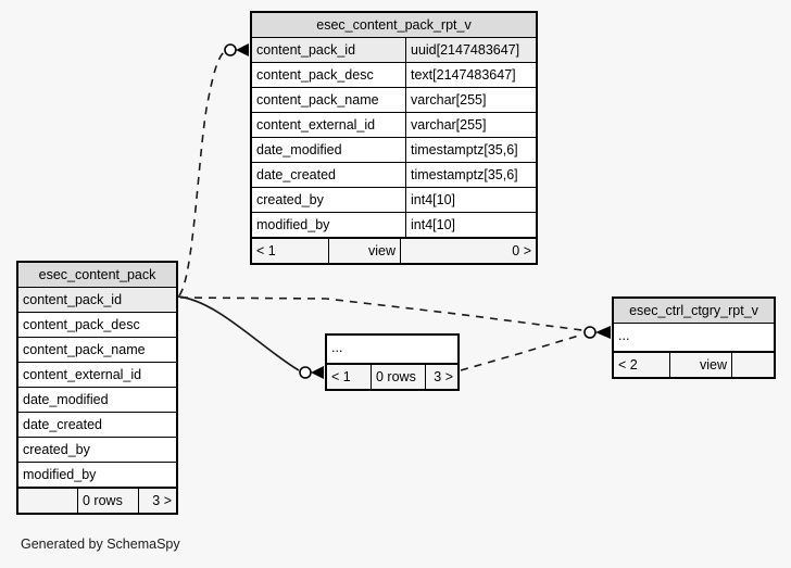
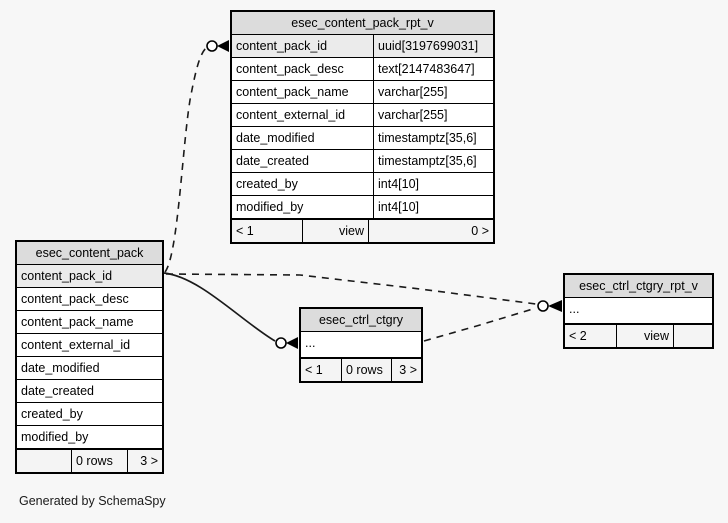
  esec_content_pack_rpt_v
  content_pack_id
- uuid[2147483647]
+ uuid[3197699031]
  content_pack_desc
  text[2147483647]
  content_pack_name
  varchar[255]
  content_external_id
  varchar[255]
  date_modified
  timestamptz[35,6]
  date_created
  timestamptz[35,6]
  created_by
  int4[10]
  modified_by
  int4[10]
  < 1
  view
  0 >
  esec_content_pack
  content_pack_id
  content_pack_desc
  content_pack_name
  content_external_id
  date_modified
  date_created
  created_by
  modified_by
  0 rows
  3 >
+ esec_ctrl_ctgry
  ...
  < 1
  0 rows
  3 >
  esec_ctrl_ctgry_rpt_v
  ...
  < 2
  view
  Generated by SchemaSpy
